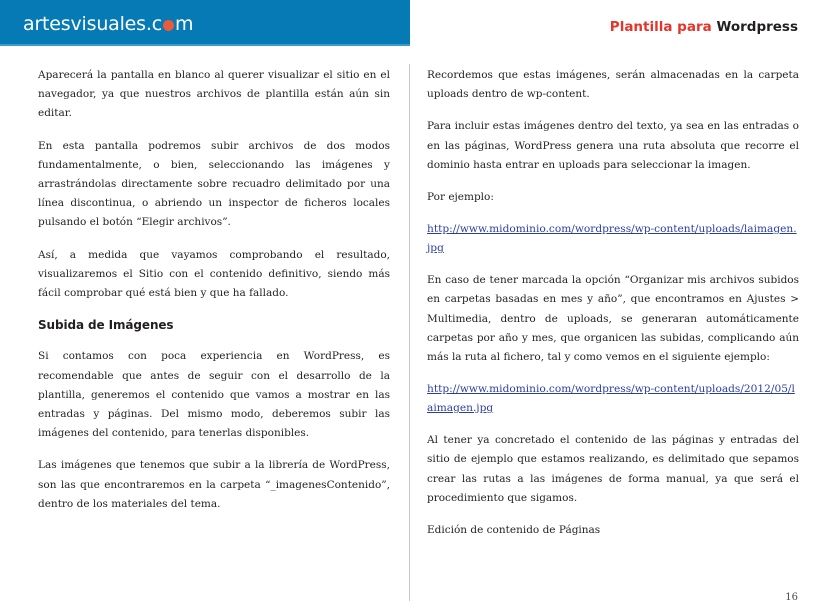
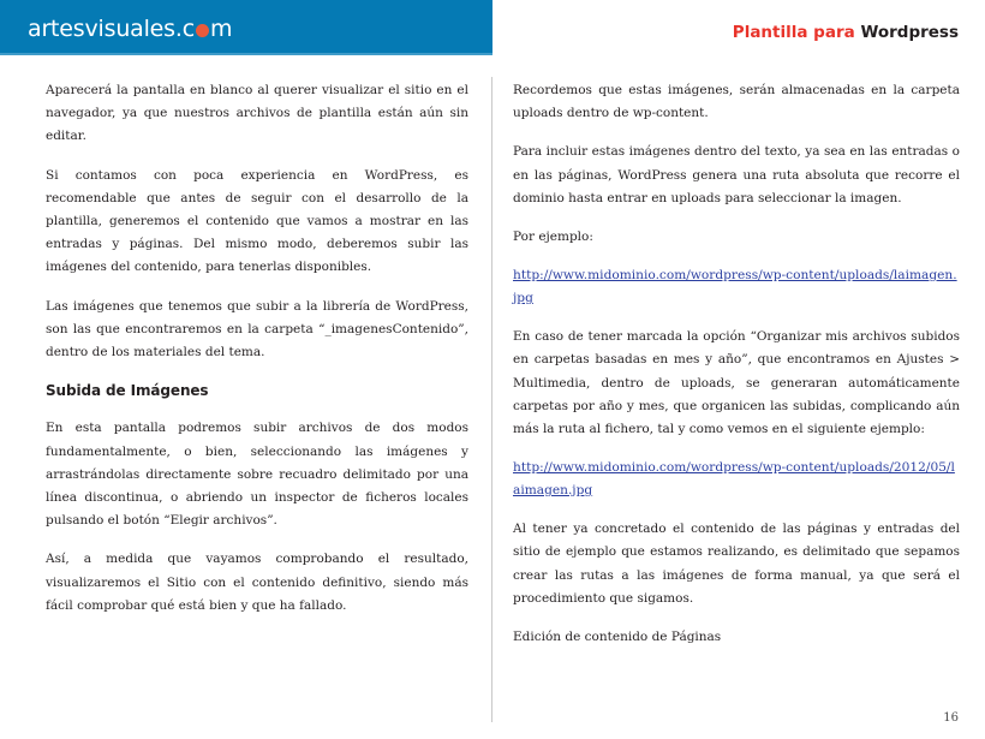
  artesvisuales.c m
  Plantilla para Wordpress
  Aparecerá la pantalla en blanco al querer visualizar el sitio en el navegador, ya que nuestros archivos de plantilla están aún sin editar.
- En esta pantalla podremos subir archivos de dos modos fundamentalmente, o bien, seleccionando las imágenes y arrastrándolas directamente sobre recuadro delimitado por una línea discontinua, o abriendo un inspector de ficheros locales pulsando el botón “Elegir archivos”.
+ Si contamos con poca experiencia en WordPress, es recomendable que antes de seguir con el desarrollo de la plantilla, generemos el contenido que vamos a mostrar en las entradas y páginas. Del mismo modo, deberemos subir las imágenes del contenido, para tenerlas disponibles.
- Así, a medida que vayamos comprobando el resultado, visualizaremos el Sitio con el contenido definitivo, siendo más fácil comprobar qué está bien y que ha fallado.
+ Las imágenes que tenemos que subir a la librería de WordPress, son las que encontraremos en la carpeta “_imagenesContenido”, dentro de los materiales del tema.
  Subida de Imágenes
- Si contamos con poca experiencia en WordPress, es recomendable que antes de seguir con el desarrollo de la plantilla, generemos el contenido que vamos a mostrar en las entradas y páginas. Del mismo modo, deberemos subir las imágenes del contenido, para tenerlas disponibles.
+ En esta pantalla podremos subir archivos de dos modos fundamentalmente, o bien, seleccionando las imágenes y arrastrándolas directamente sobre recuadro delimitado por una línea discontinua, o abriendo un inspector de ficheros locales pulsando el botón “Elegir archivos”.
- Las imágenes que tenemos que subir a la librería de WordPress, son las que encontraremos en la carpeta “_imagenesContenido”, dentro de los materiales del tema.
+ Así, a medida que vayamos comprobando el resultado, visualizaremos el Sitio con el contenido definitivo, siendo más fácil comprobar qué está bien y que ha fallado.
  Recordemos que estas imágenes, serán almacenadas en la carpeta uploads dentro de wp-content.
  Para incluir estas imágenes dentro del texto, ya sea en las entradas o en las páginas, WordPress genera una ruta absoluta que recorre el dominio hasta entrar en uploads para seleccionar la imagen.
  Por ejemplo:
  http://www.midominio.com/wordpress/wp-content/uploads/laimagen.jpg
  En caso de tener marcada la opción “Organizar mis archivos subidos en carpetas basadas en mes y año”, que encontramos en Ajustes > Multimedia, dentro de uploads, se generaran automáticamente carpetas por año y mes, que organicen las subidas, complicando aún más la ruta al fichero, tal y como vemos en el siguiente ejemplo:
  http://www.midominio.com/wordpress/wp-content/uploads/2012/05/laimagen.jpg
  Al tener ya concretado el contenido de las páginas y entradas del sitio de ejemplo que estamos realizando, es delimitado que sepamos crear las rutas a las imágenes de forma manual, ya que será el procedimiento que sigamos.
  Edición de contenido de Páginas
  16
